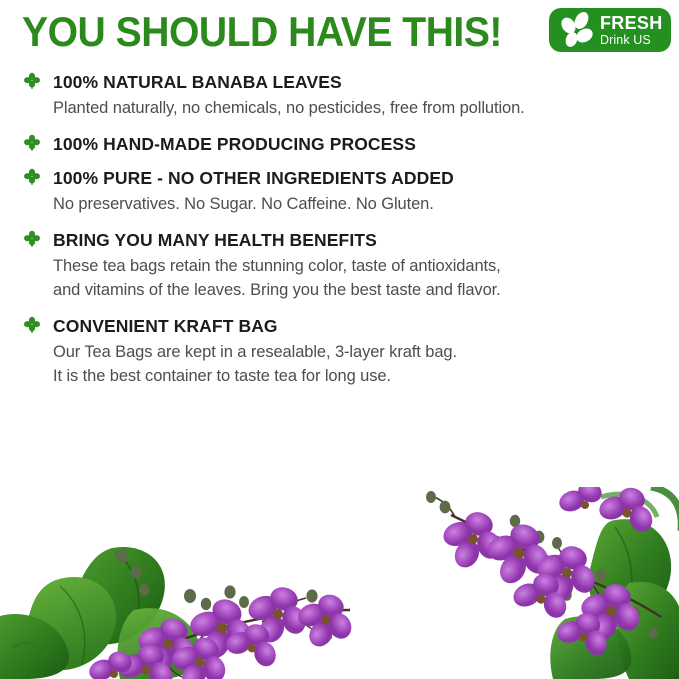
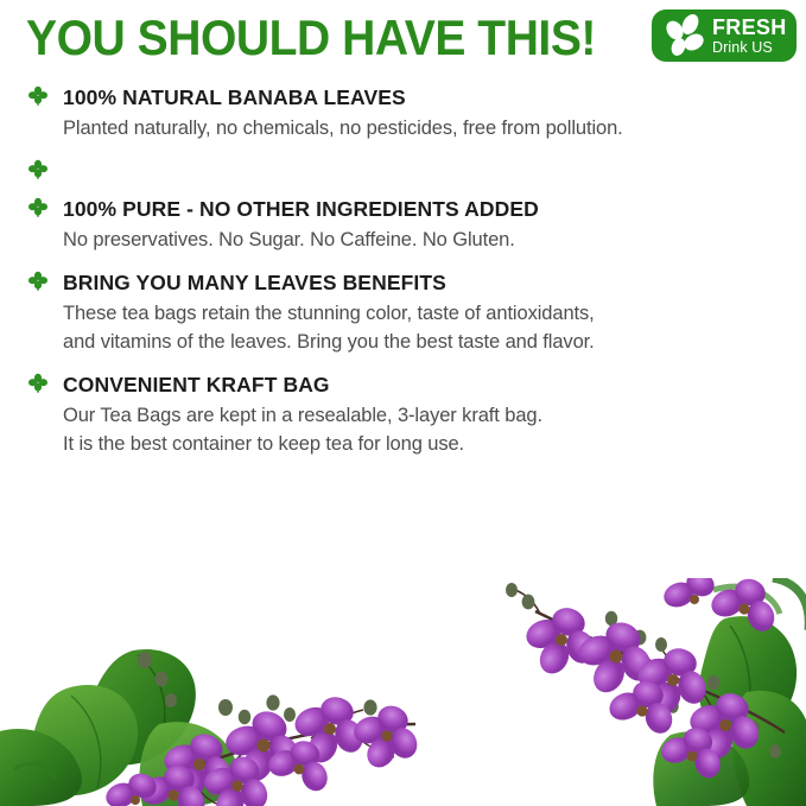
  YOU SHOULD HAVE THIS!
  FRESH
  Drink US
  100% NATURAL BANABA LEAVES
  Planted naturally, no chemicals, no pesticides, free from pollution.
- 100% HAND-MADE PRODUCING PROCESS
  100% PURE - NO OTHER INGREDIENTS ADDED
  No preservatives. No Sugar. No Caffeine. No Gluten.
- BRING YOU MANY HEALTH BENEFITS
+ BRING YOU MANY LEAVES BENEFITS
  These tea bags retain the stunning color, taste of antioxidants,
  and vitamins of the leaves. Bring you the best taste and flavor.
  CONVENIENT KRAFT BAG
  Our Tea Bags are kept in a resealable, 3-layer kraft bag.
- It is the best container to taste tea for long use.
+ It is the best container to keep tea for long use.
